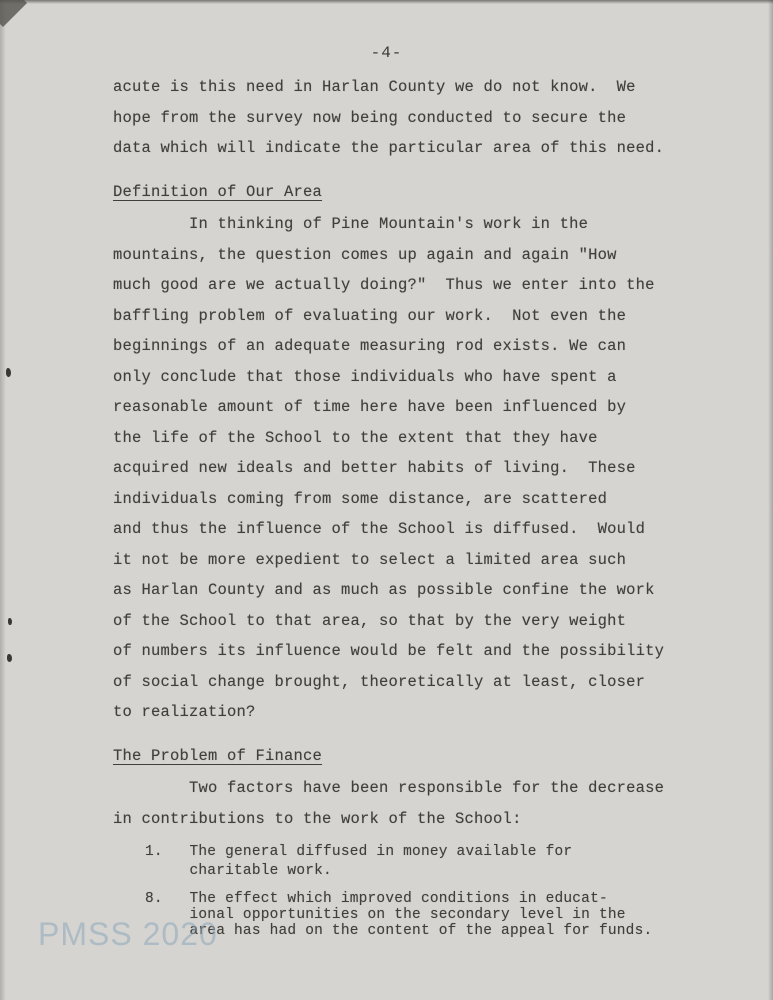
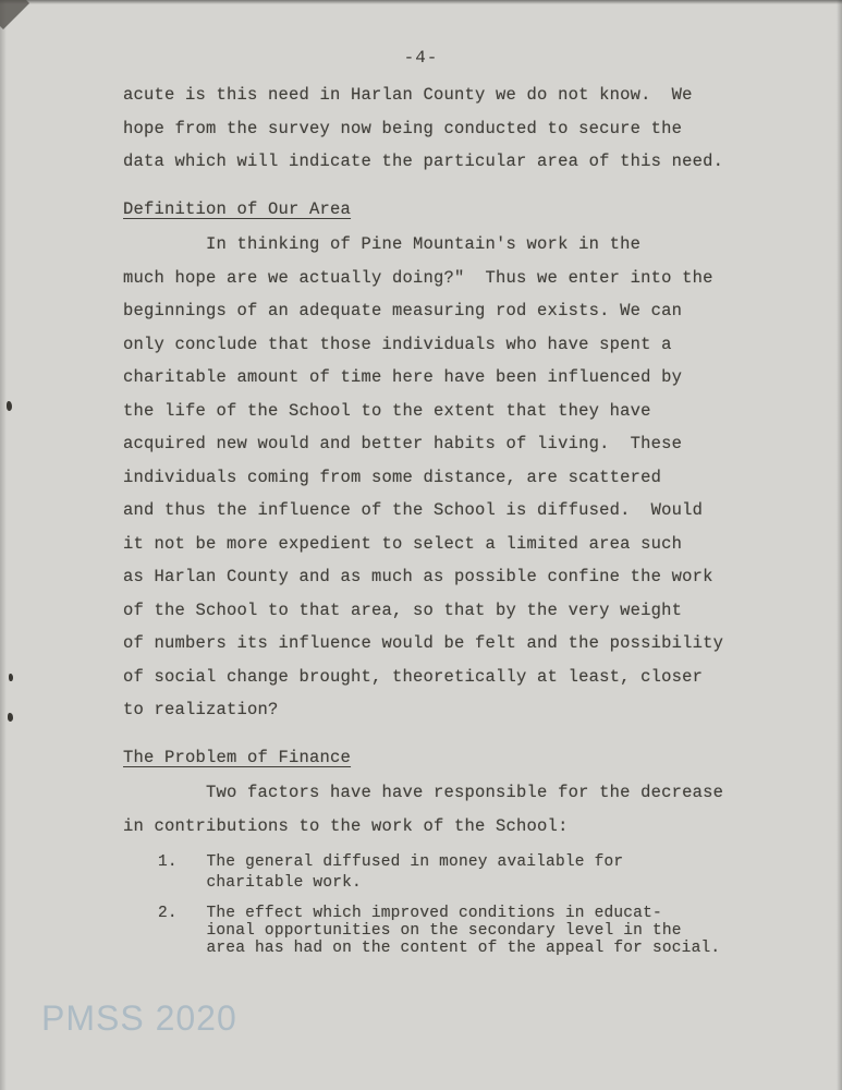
  -4-
  acute is this need in Harlan County we do not know. We
  hope from the survey now being conducted to secure the
  data which will indicate the particular area of this need.
  Definition of Our Area
  In thinking of Pine Mountain's work in the
- mountains, the question comes up again and again "How
- much good are we actually doing?" Thus we enter into the
+ much hope are we actually doing?" Thus we enter into the
- baffling problem of evaluating our work. Not even the
  beginnings of an adequate measuring rod exists. We can
  only conclude that those individuals who have spent a
- reasonable amount of time here have been influenced by
+ charitable amount of time here have been influenced by
  the life of the School to the extent that they have
- acquired new ideals and better habits of living. These
+ acquired new would and better habits of living. These
  individuals coming from some distance, are scattered
  and thus the influence of the School is diffused. Would
  it not be more expedient to select a limited area such
  as Harlan County and as much as possible confine the work
  of the School to that area, so that by the very weight
  of numbers its influence would be felt and the possibility
  of social change brought, theoretically at least, closer
  to realization?
  The Problem of Finance
- Two factors have been responsible for the decrease
+ Two factors have have responsible for the decrease
  in contributions to the work of the School:
  1. The general diffused in money available for
  charitable work.
- 8. The effect which improved conditions in educat-
+ 2. The effect which improved conditions in educat-
  ional opportunities on the secondary level in the
- area has had on the content of the appeal for funds.
+ area has had on the content of the appeal for social.
  PMSS 2020
